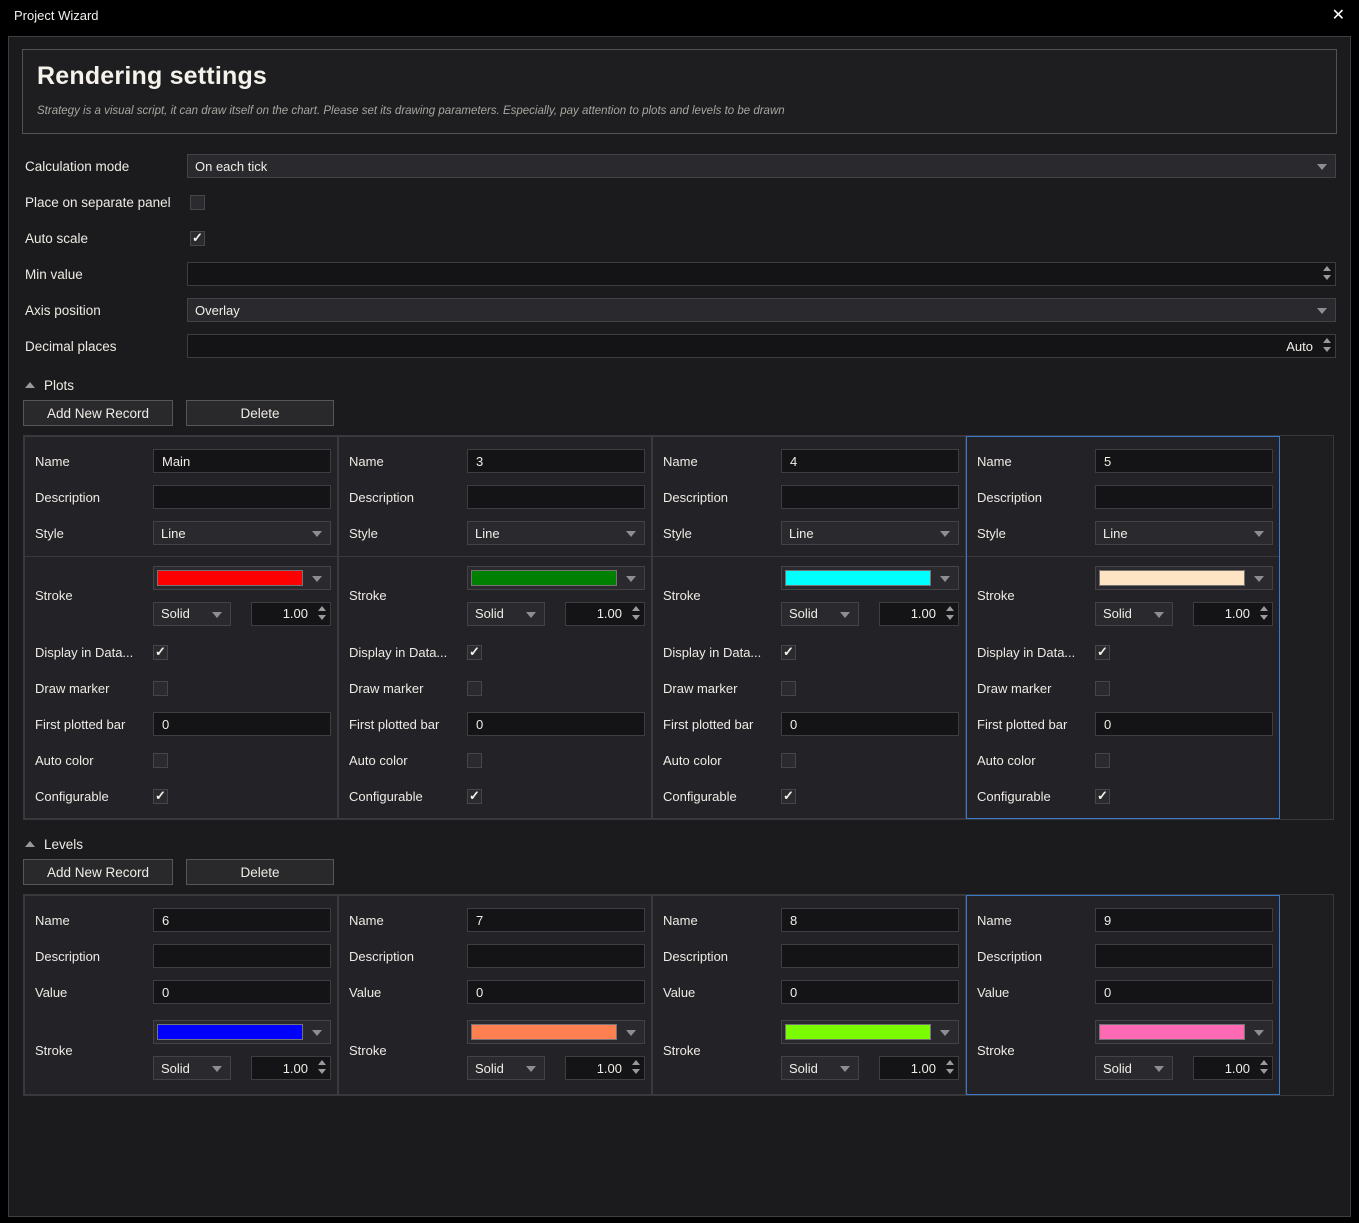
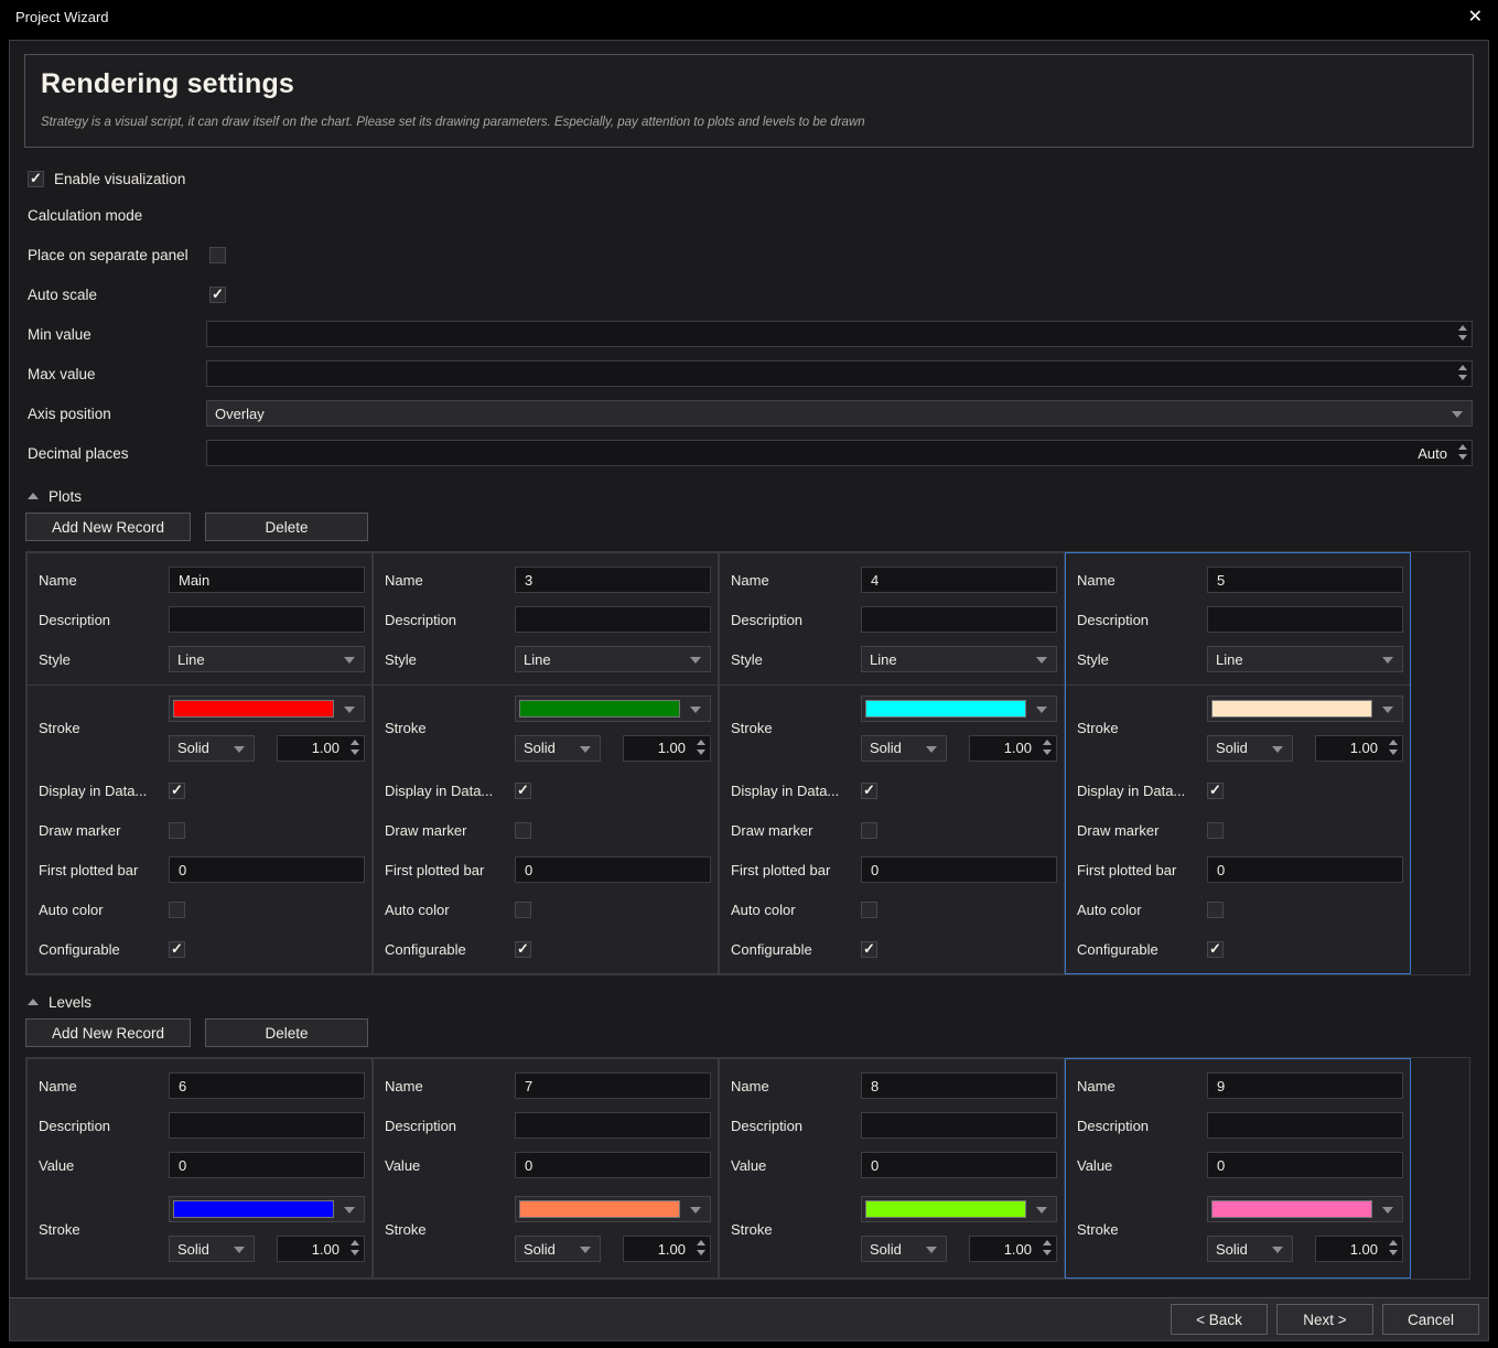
  Project Wizard
  ✕
  Rendering settings
  Strategy is a visual script, it can draw itself on the chart. Please set its drawing parameters. Especially, pay attention to plots and levels to be drawn
+ Enable visualization
  Calculation mode
- On each tick
  Place on separate panel
  Auto scale
  Min value
+ Max value
  Axis position
  Overlay
  Decimal places
  Auto
  Plots
  Add New Record
  Delete
  Name
  Main
  Description
  Style
  Line
  Stroke
  Solid
  1.00
  Display in Data...
  Draw marker
  First plotted bar
  0
  Auto color
  Configurable
  Name
  3
  Description
  Style
  Line
  Stroke
  Solid
  1.00
  Display in Data...
  Draw marker
  First plotted bar
  0
  Auto color
  Configurable
  Name
  4
  Description
  Style
  Line
  Stroke
  Solid
  1.00
  Display in Data...
  Draw marker
  First plotted bar
  0
  Auto color
  Configurable
  Name
  5
  Description
  Style
  Line
  Stroke
  Solid
  1.00
  Display in Data...
  Draw marker
  First plotted bar
  0
  Auto color
  Configurable
  Levels
  Add New Record
  Delete
  Name
  6
  Description
  Value
  0
  Stroke
  Solid
  1.00
  Name
  7
  Description
  Value
  0
  Stroke
  Solid
  1.00
  Name
  8
  Description
  Value
  0
  Stroke
  Solid
  1.00
  Name
  9
  Description
  Value
  0
  Stroke
  Solid
  1.00
+ < Back
+ Next >
+ Cancel
